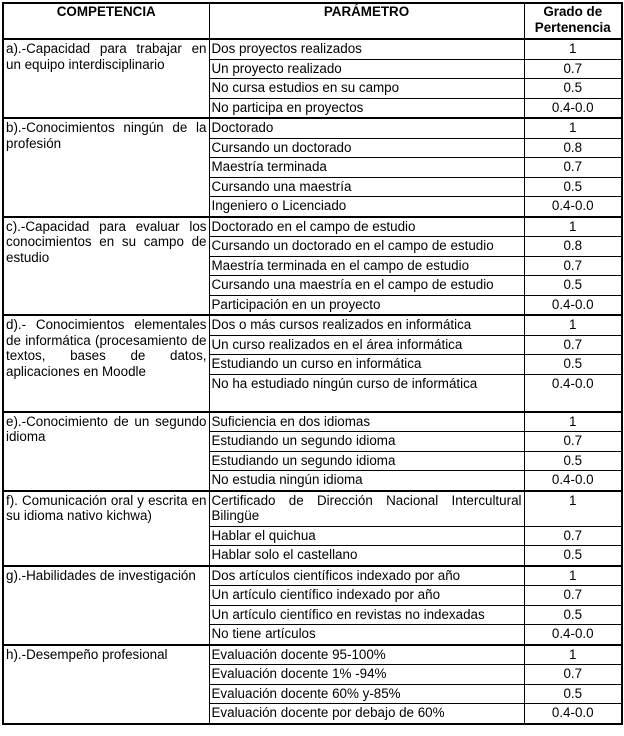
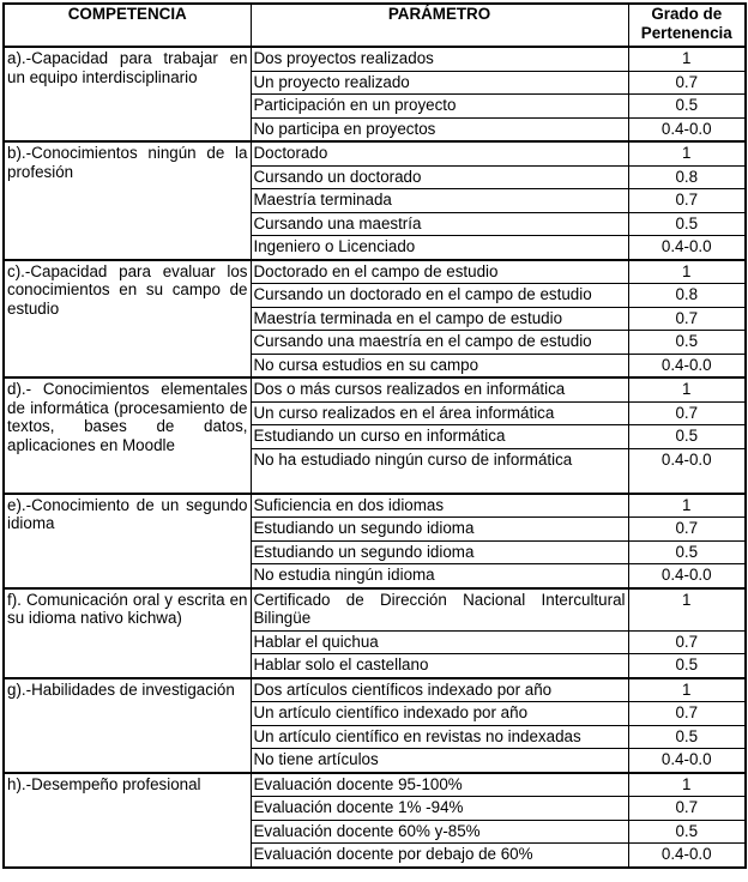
  COMPETENCIA	PARÁMETRO	Grado de Pertenencia
  a).-Capacidad para trabajar en un equipo interdisciplinario	Dos proyectos realizados	1
  Un proyecto realizado	0.7
- No cursa estudios en su campo	0.5
+ Participación en un proyecto	0.5
  No participa en proyectos	0.4-0.0
  b).-Conocimientos ningún de la profesión	Doctorado	1
  Cursando un doctorado	0.8
  Maestría terminada	0.7
  Cursando una maestría	0.5
  Ingeniero o Licenciado	0.4-0.0
  c).-Capacidad para evaluar los conocimientos en su campo de estudio	Doctorado en el campo de estudio	1
  Cursando un doctorado en el campo de estudio	0.8
  Maestría terminada en el campo de estudio	0.7
  Cursando una maestría en el campo de estudio	0.5
- Participación en un proyecto	0.4-0.0
+ No cursa estudios en su campo	0.4-0.0
  d).- Conocimientos elementales de informática (procesamiento de textos, bases de datos, aplicaciones en Moodle	Dos o más cursos realizados en informática	1
  Un curso realizados en el área informática	0.7
  Estudiando un curso en informática	0.5
  No ha estudiado ningún curso de informática	0.4-0.0
  e).-Conocimiento de un segundo idioma	Suficiencia en dos idiomas	1
  Estudiando un segundo idioma	0.7
  Estudiando un segundo idioma	0.5
  No estudia ningún idioma	0.4-0.0
  f). Comunicación oral y escrita en su idioma nativo kichwa)	Certificado de Dirección Nacional Intercultural Bilingüe	1
  Hablar el quichua	0.7
  Hablar solo el castellano	0.5
  g).-Habilidades de investigación	Dos artículos científicos indexado por año	1
  Un artículo científico indexado por año	0.7
  Un artículo científico en revistas no indexadas	0.5
  No tiene artículos	0.4-0.0
  h).-Desempeño profesional	Evaluación docente 95-100%	1
  Evaluación docente 1% -94%	0.7
  Evaluación docente 60% y-85%	0.5
  Evaluación docente por debajo de 60%	0.4-0.0
